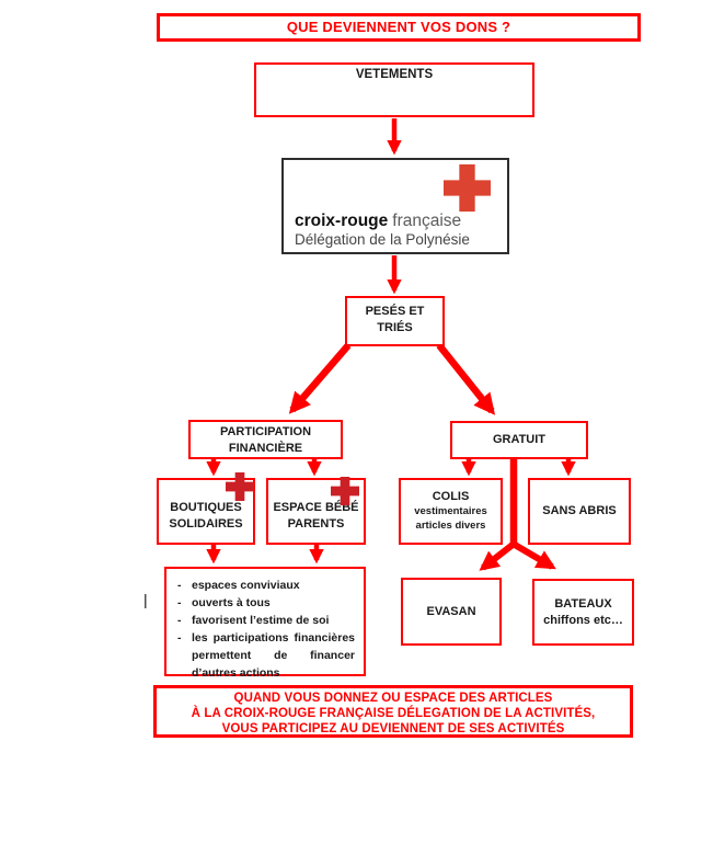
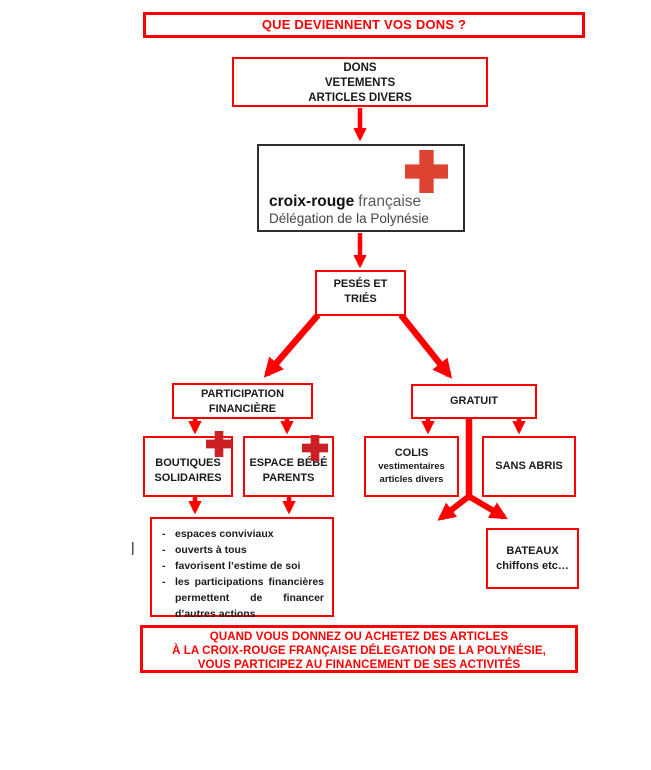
  QUE DEVIENNENT VOS DONS ?
+ DONS
  VETEMENTS
+ ARTICLES DIVERS
  croix-rouge française
  Délégation de la Polynésie
  PESÉS ET
  TRIÉS
  PARTICIPATION
  FINANCIÈRE
  GRATUIT
  BOUTIQUES
  SOLIDAIRES
  ESPACE BÉBÉ
  PARENTS
  COLIS
  vestimentaires
  articles divers
  SANS ABRIS
  -
  espaces conviviaux
  -
  ouverts à tous
  -
  favorisent l’estime de soi
  -
  les participations financières permettent de financer d’autres actions
- EVASAN
  BATEAUX
  chiffons etc…
- QUAND VOUS DONNEZ OU ESPACE DES ARTICLES
+ QUAND VOUS DONNEZ OU ACHETEZ DES ARTICLES
- À LA CROIX-ROUGE FRANÇAISE DÉLEGATION DE LA ACTIVITÉS,
+ À LA CROIX-ROUGE FRANÇAISE DÉLEGATION DE LA POLYNÉSIE,
- VOUS PARTICIPEZ AU DEVIENNENT DE SES ACTIVITÉS
+ VOUS PARTICIPEZ AU FINANCEMENT DE SES ACTIVITÉS
  |
